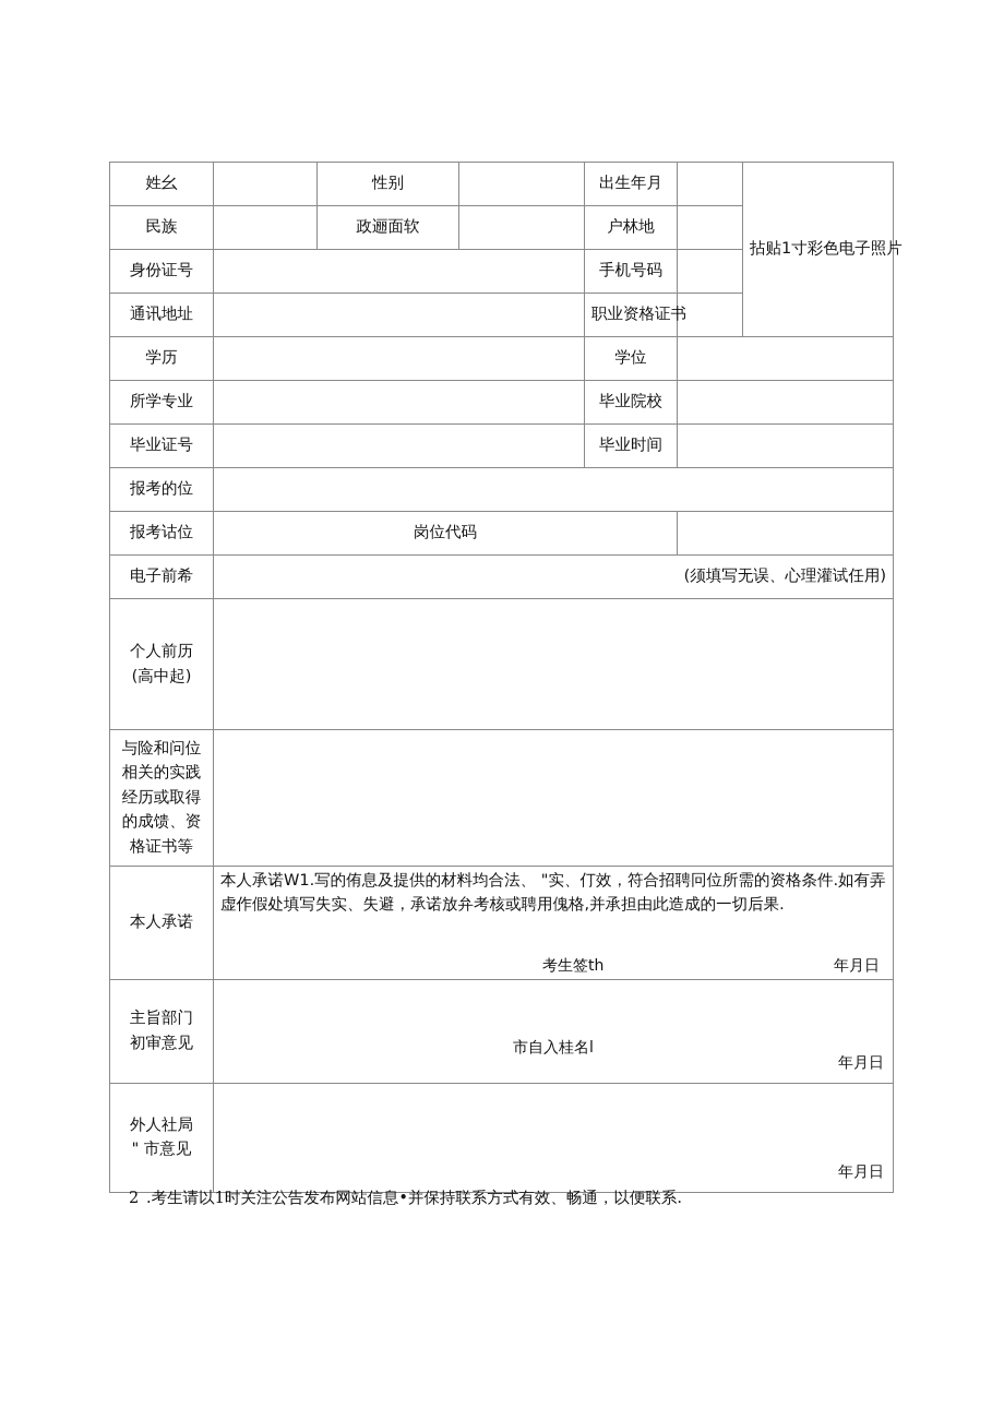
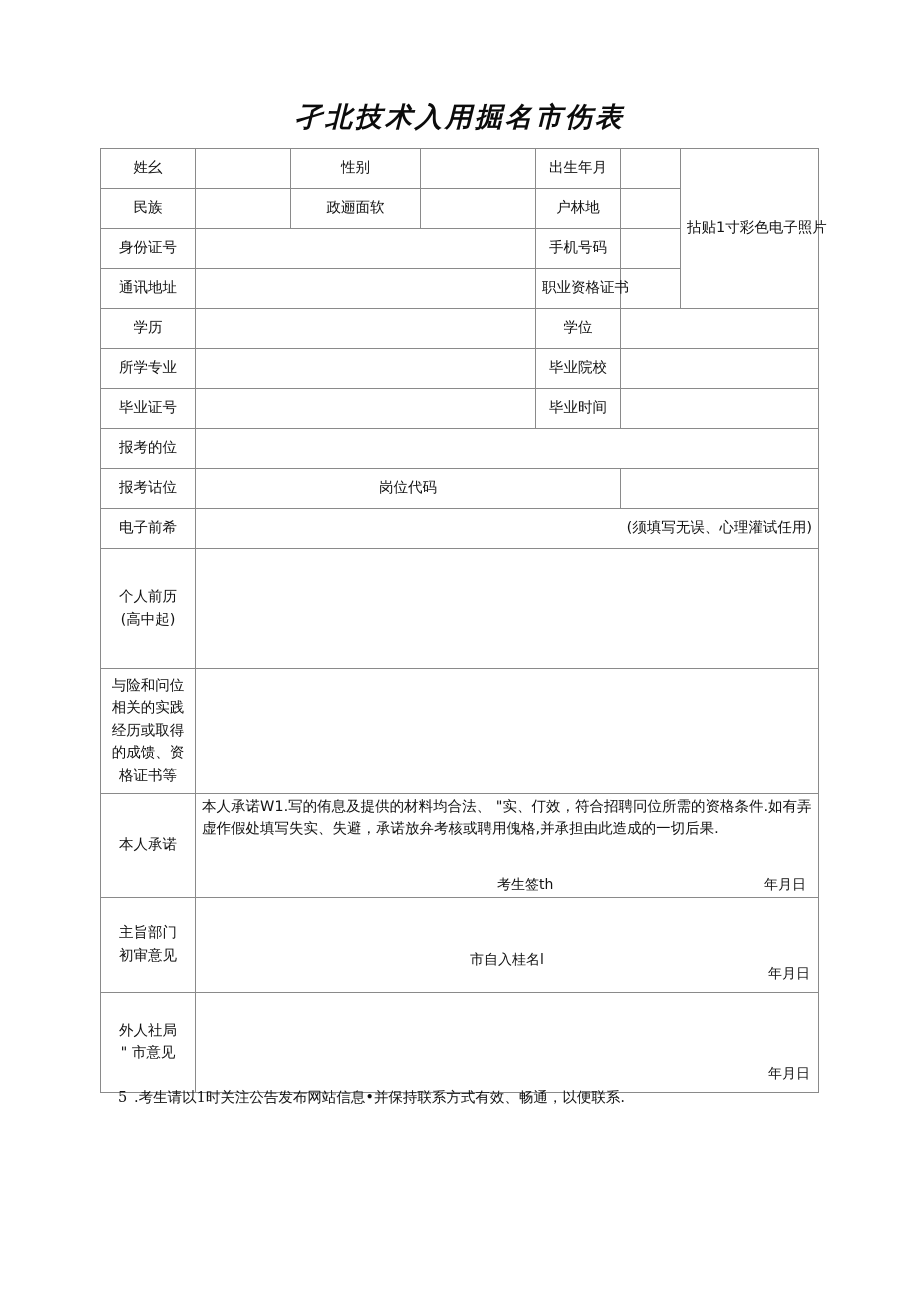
+ 孑北技术入用掘名市伤表
  姓幺		性别		出生年月		拈贴1寸彩色电子照片
  民族		政逦面软		户林地
  身份证号		手机号码
  通讯地址		职业资格证书
  学历		学位
  所学专业		毕业院校
  毕业证号		毕业时间
  报考的位
  报考诂位	岗位代码
  电子前希	(须填写无误、心理灌试任用)
  个人前历 (高中起)
  与险和问位相关的实践经历或取得的成馈、资格证书等
  本人承诺	本人承诺W1.写的侑息及提供的材料均合法、 "实、仃效，符合招聘冋位所需的资格条件.如有弄虚作假处填写失实、失避，承诺放弁考核或聘用傀格,并承担由此造成的一切后果. 考生签th 年月日
  主旨部门 初审意见	市自入桂名l 年月日
  外人社局 " 市意见	年月日
- 2 .考生请以1时关注公告发布网站信息•并保持联系方式有效、畅通，以便联系.
+ 5 .考生请以1时关注公告发布网站信息•并保持联系方式有效、畅通，以便联系.
